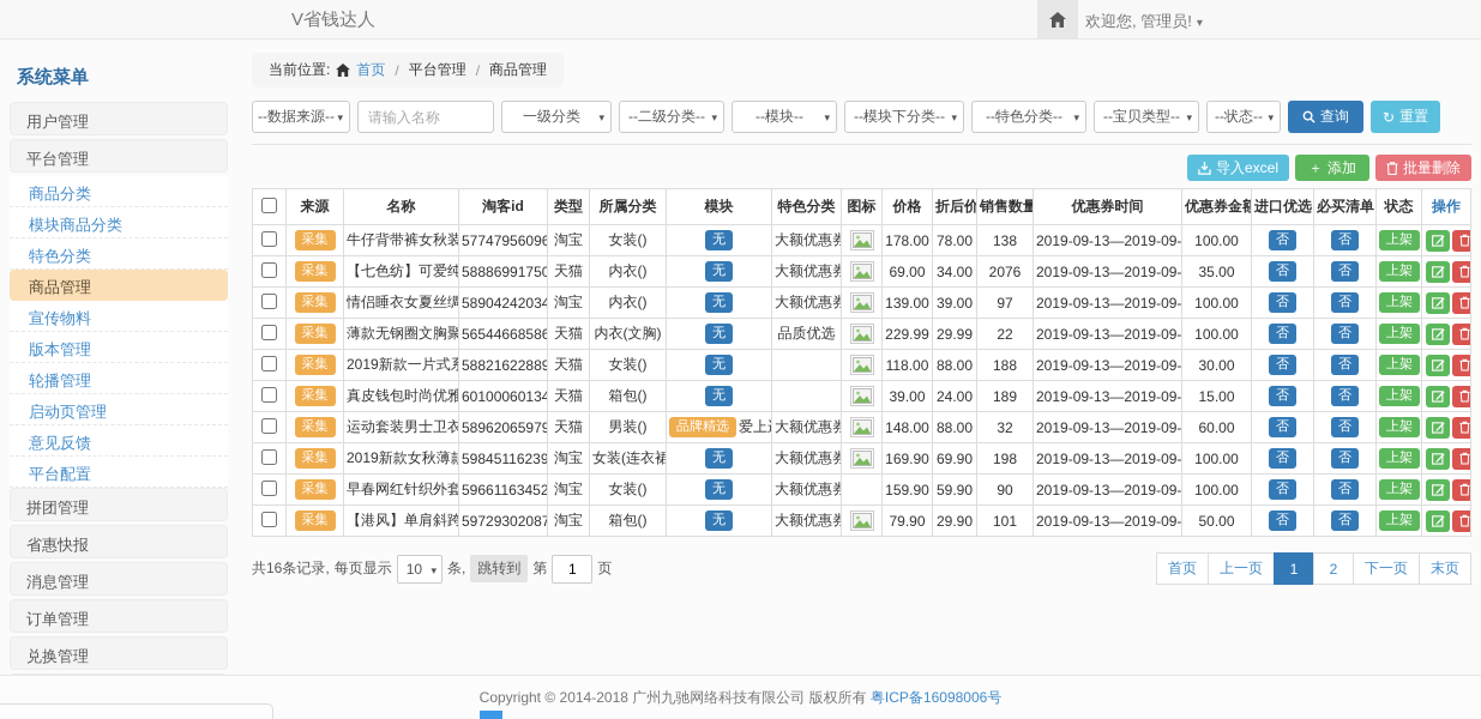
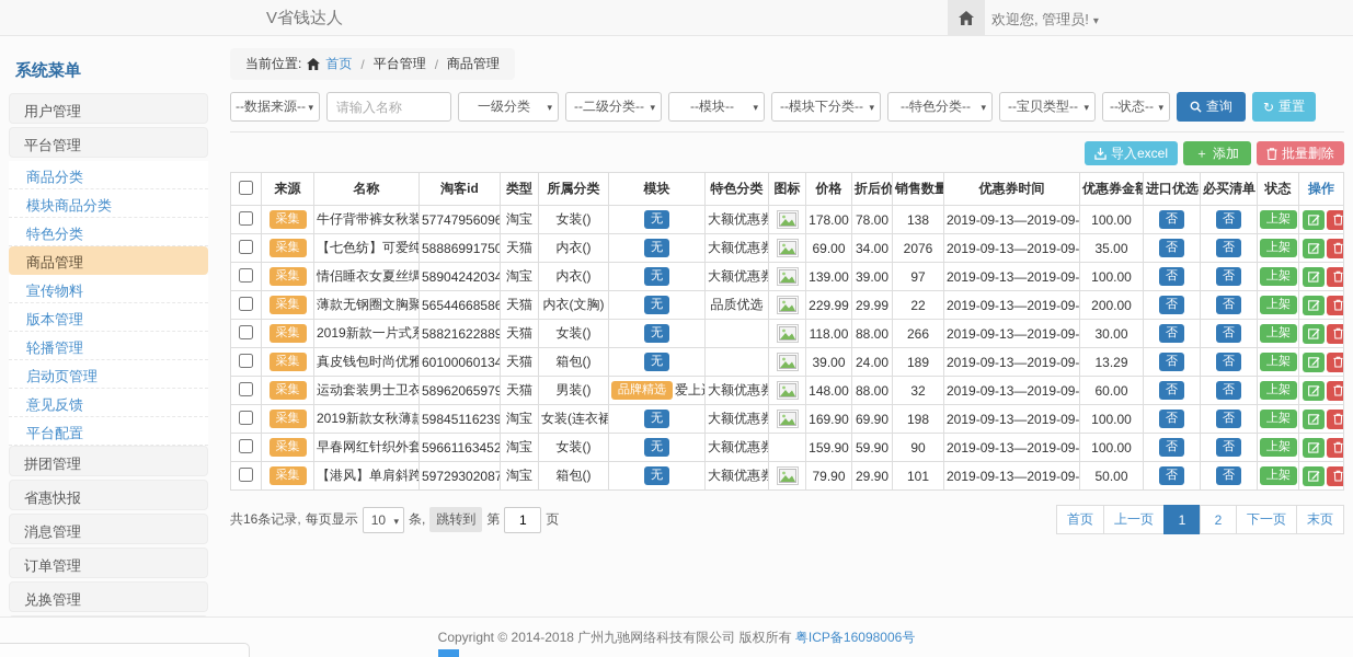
  V省钱达人
  欢迎您, 管理员! ▾
  系统菜单
  用户管理
  平台管理
  商品分类
  模块商品分类
  特色分类
  商品管理
  宣传物料
  版本管理
  轮播管理
  启动页管理
  意见反馈
  平台配置
  拼团管理
  省惠快报
  消息管理
  订单管理
  兑换管理
  当前位置:
  首页
  /
  平台管理
  /
  商品管理
  --数据来源--
  ▾
  请输入名称
  一级分类
  ▾
  --二级分类--
  ▾
  --模块--
  ▾
  --模块下分类--
  ▾
  --特色分类--
  ▾
  --宝贝类型--
  ▾
  --状态--
  ▾
  查询
  ↻
  重置
  导入excel
  ＋
  添加
  批量删除
  	来源	名称	淘客id	类型	所属分类	模块	特色分类	图标	价格	折后价	销售数量	优惠券时间	优惠券金额	进口优选	必买清单	状态	操作
  	采集	牛仔背带裤女秋装	57747956096	淘宝	女装()	无	大额优惠券		178.00	78.00	138	2019-09-13—2019-09-	100.00	否	否	上架
  	采集	【七色纺】可爱纯	58886991750	天猫	内衣()	无	大额优惠券		69.00	34.00	2076	2019-09-13—2019-09-	35.00	否	否	上架
  	采集	情侣睡衣女夏丝绸	58904242034	淘宝	内衣()	无	大额优惠券		139.00	39.00	97	2019-09-13—2019-09-	100.00	否	否	上架
- 	采集	薄款无钢圈文胸聚	56544668586	天猫	内衣(文胸)	无	品质优选		229.99	29.99	22	2019-09-13—2019-09-	100.00	否	否	上架
+ 	采集	薄款无钢圈文胸聚	56544668586	天猫	内衣(文胸)	无	品质优选		229.99	29.99	22	2019-09-13—2019-09-	200.00	否	否	上架
- 	采集	2019新款一片式系	58821622889	天猫	女装()	无			118.00	88.00	188	2019-09-13—2019-09-	30.00	否	否	上架
+ 	采集	2019新款一片式系	58821622889	天猫	女装()	无			118.00	88.00	266	2019-09-13—2019-09-	30.00	否	否	上架
- 	采集	真皮钱包时尚优雅	60100060134	天猫	箱包()	无			39.00	24.00	189	2019-09-13—2019-09-	15.00	否	否	上架
+ 	采集	真皮钱包时尚优雅	60100060134	天猫	箱包()	无			39.00	24.00	189	2019-09-13—2019-09-	13.29	否	否	上架
  	采集	运动套装男士卫衣	58962065979	天猫	男装()	品牌精选 爱上	大额优惠券		148.00	88.00	32	2019-09-13—2019-09-	60.00	否	否	上架
  	采集	2019新款女秋薄款	59845116239	淘宝	女装(连衣裙	无	大额优惠券		169.90	69.90	198	2019-09-13—2019-09-	100.00	否	否	上架
  	采集	早春网红针织外套	59661163452	淘宝	女装()	无	大额优惠券		159.90	59.90	90	2019-09-13—2019-09-	100.00	否	否	上架
  	采集	【港风】单肩斜跨	59729302087	淘宝	箱包()	无	大额优惠券		79.90	29.90	101	2019-09-13—2019-09-	50.00	否	否	上架
  共16条记录,
  每页显示
  10
  ▾
  条,
  跳转到
  第
  1
  页
  首页
  上一页
  1
  2
  下一页
  末页
  Copyright © 2014-2018 广州九驰网络科技有限公司 版权所有
  粤ICP备16098006号
